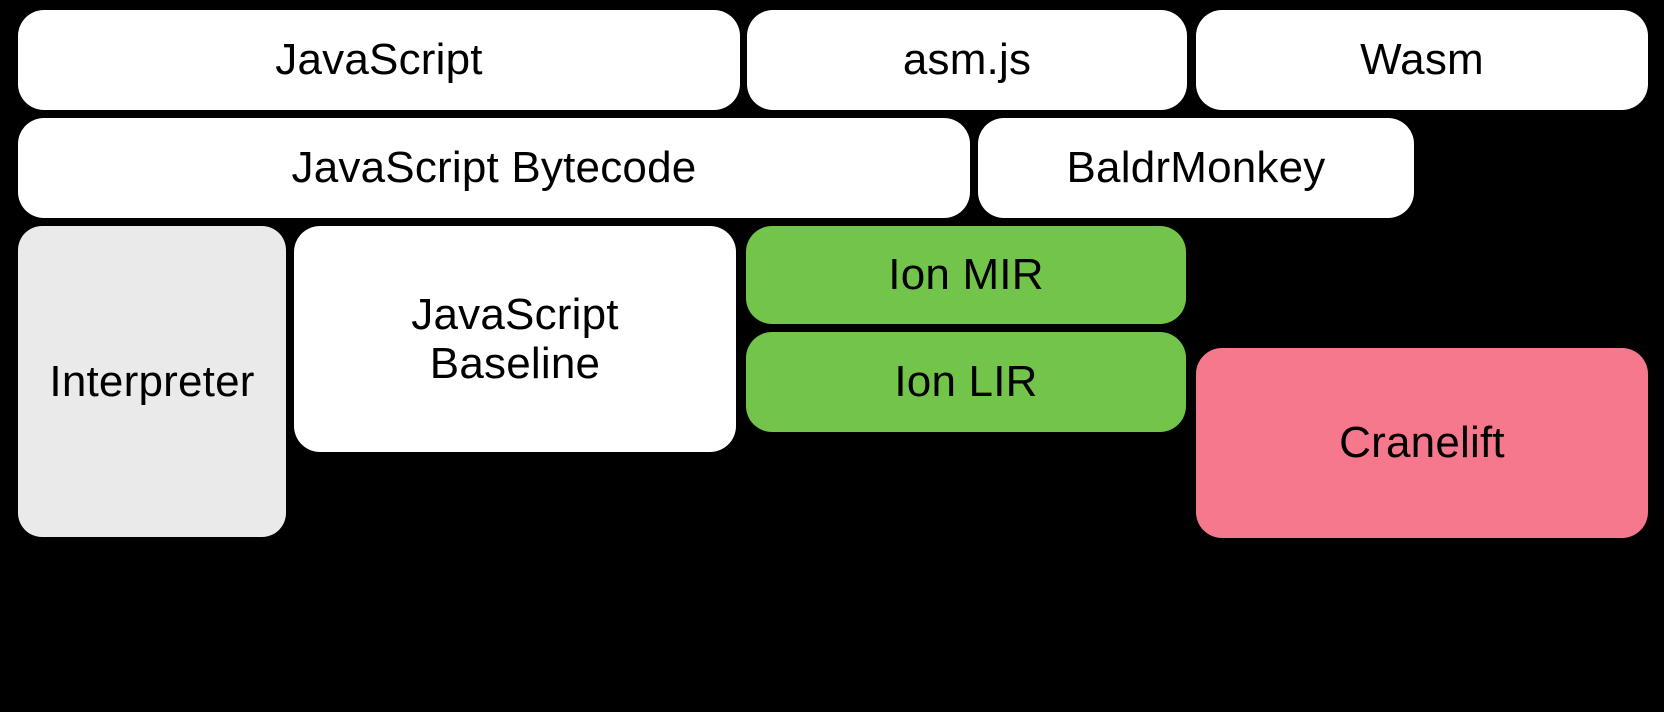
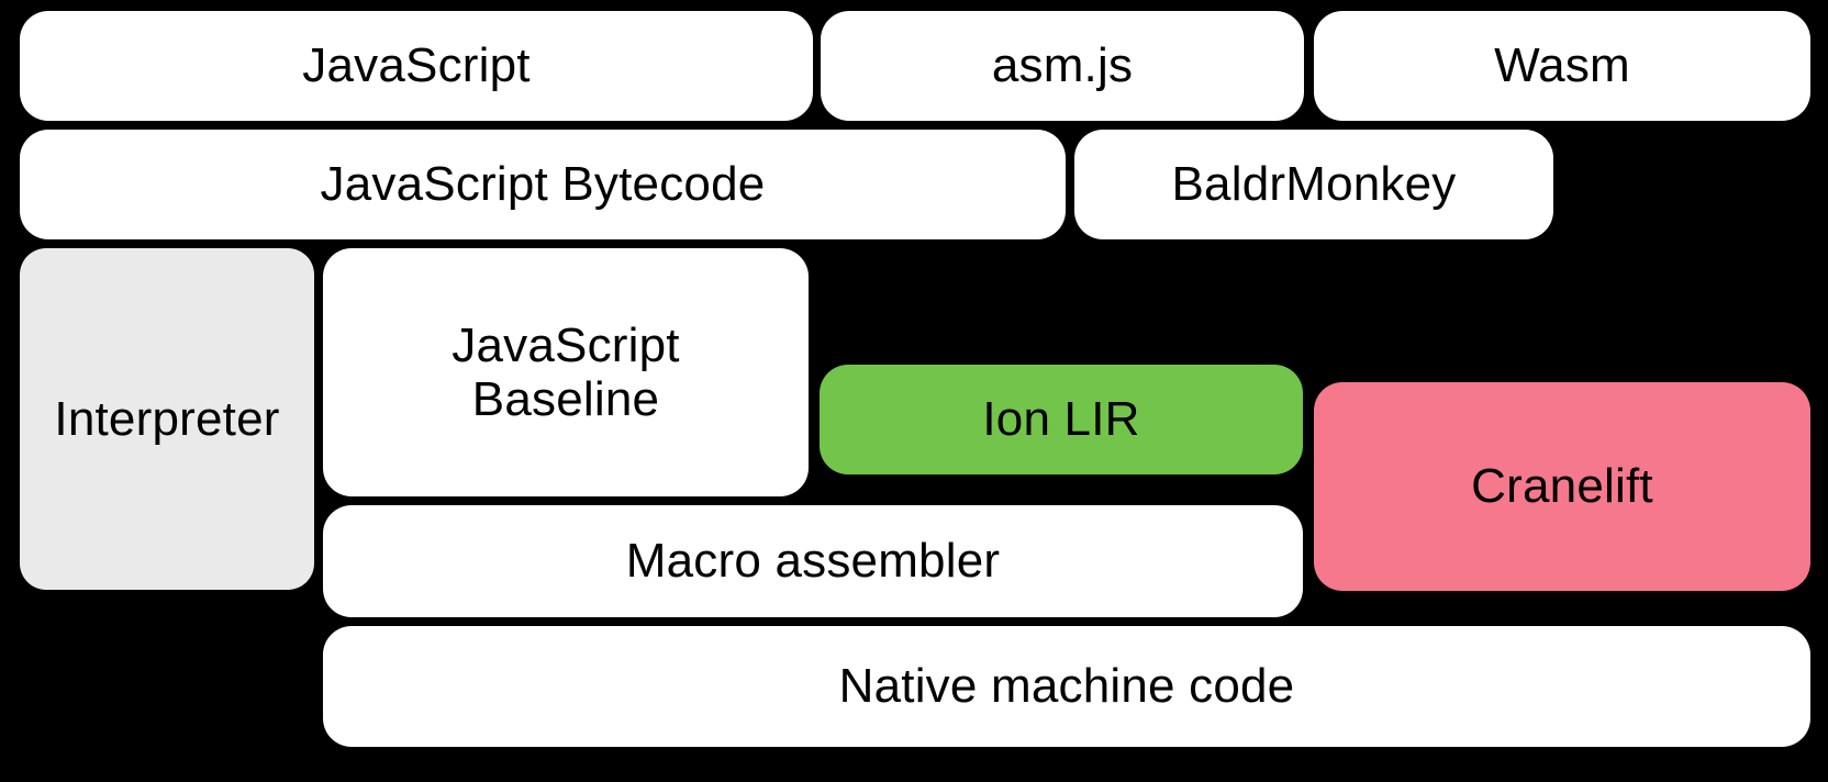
  JavaScript
  asm.js
  Wasm
  JavaScript Bytecode
  BaldrMonkey
  Interpreter
  JavaScript
  Baseline
- Ion MIR
  Ion LIR
+ Macro assembler
  Cranelift
+ Native machine code
